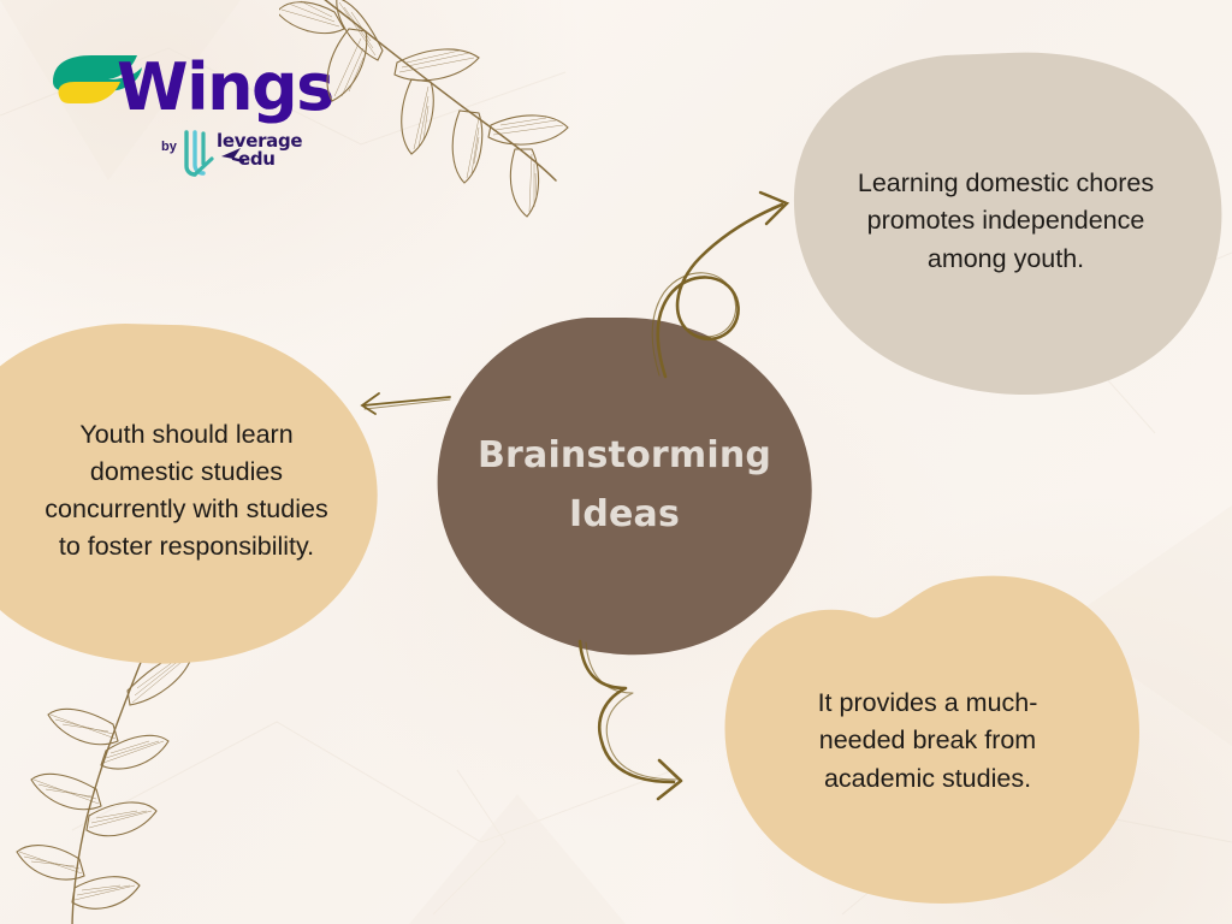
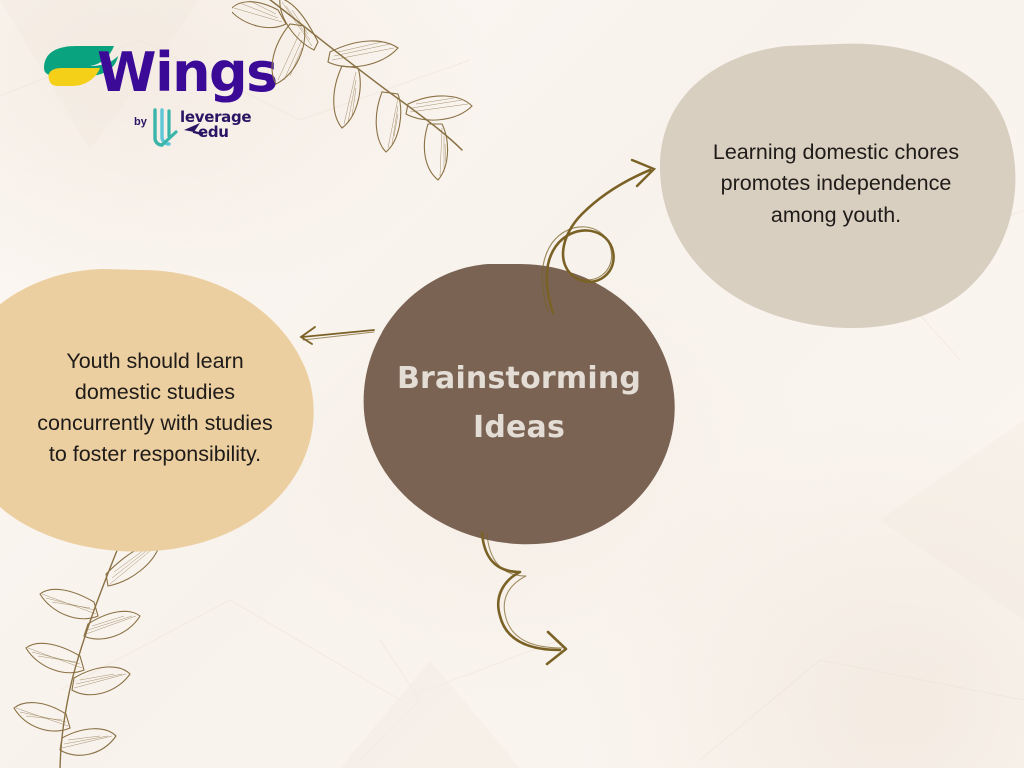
  Wings
  by
  leverage
  edu
  Youth should learn domestic studies concurrently with studies to foster responsibility.
  Learning domestic chores promotes independence among youth.
- It provides a much-needed break from academic studies.
  Brainstorming
  Ideas
